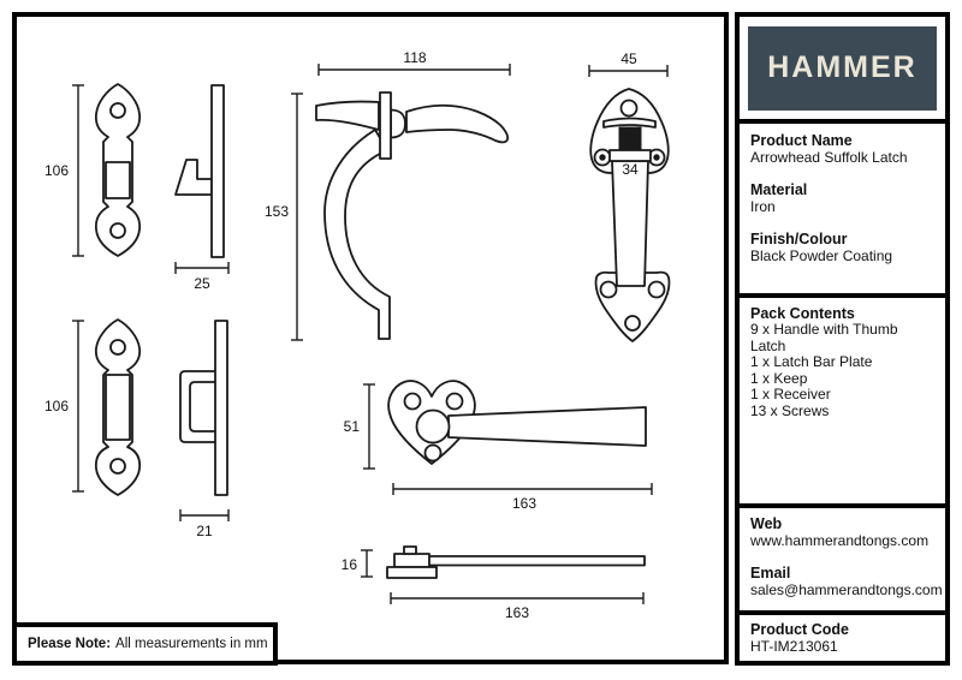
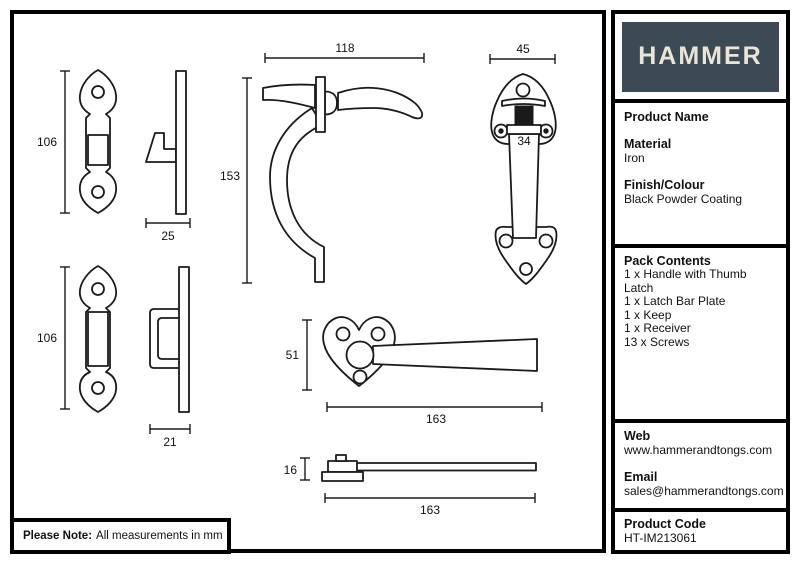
  106
  25
  106
  21
  118
  153
  45
  34
  51
  163
  16
  163
  Please Note: All measurements in mm
  HAMMER
  Product Name
- Arrowhead Suffolk Latch
  Material
  Iron
  Finish/Colour
  Black Powder Coating
  Pack Contents
- 9 x Handle with Thumb Latch
+ 1 x Handle with Thumb Latch
  1 x Latch Bar Plate
  1 x Keep
  1 x Receiver
  13 x Screws
  Web
  www.hammerandtongs.com
  Email
  sales@hammerandtongs.com
  Product Code
  HT-IM213061
